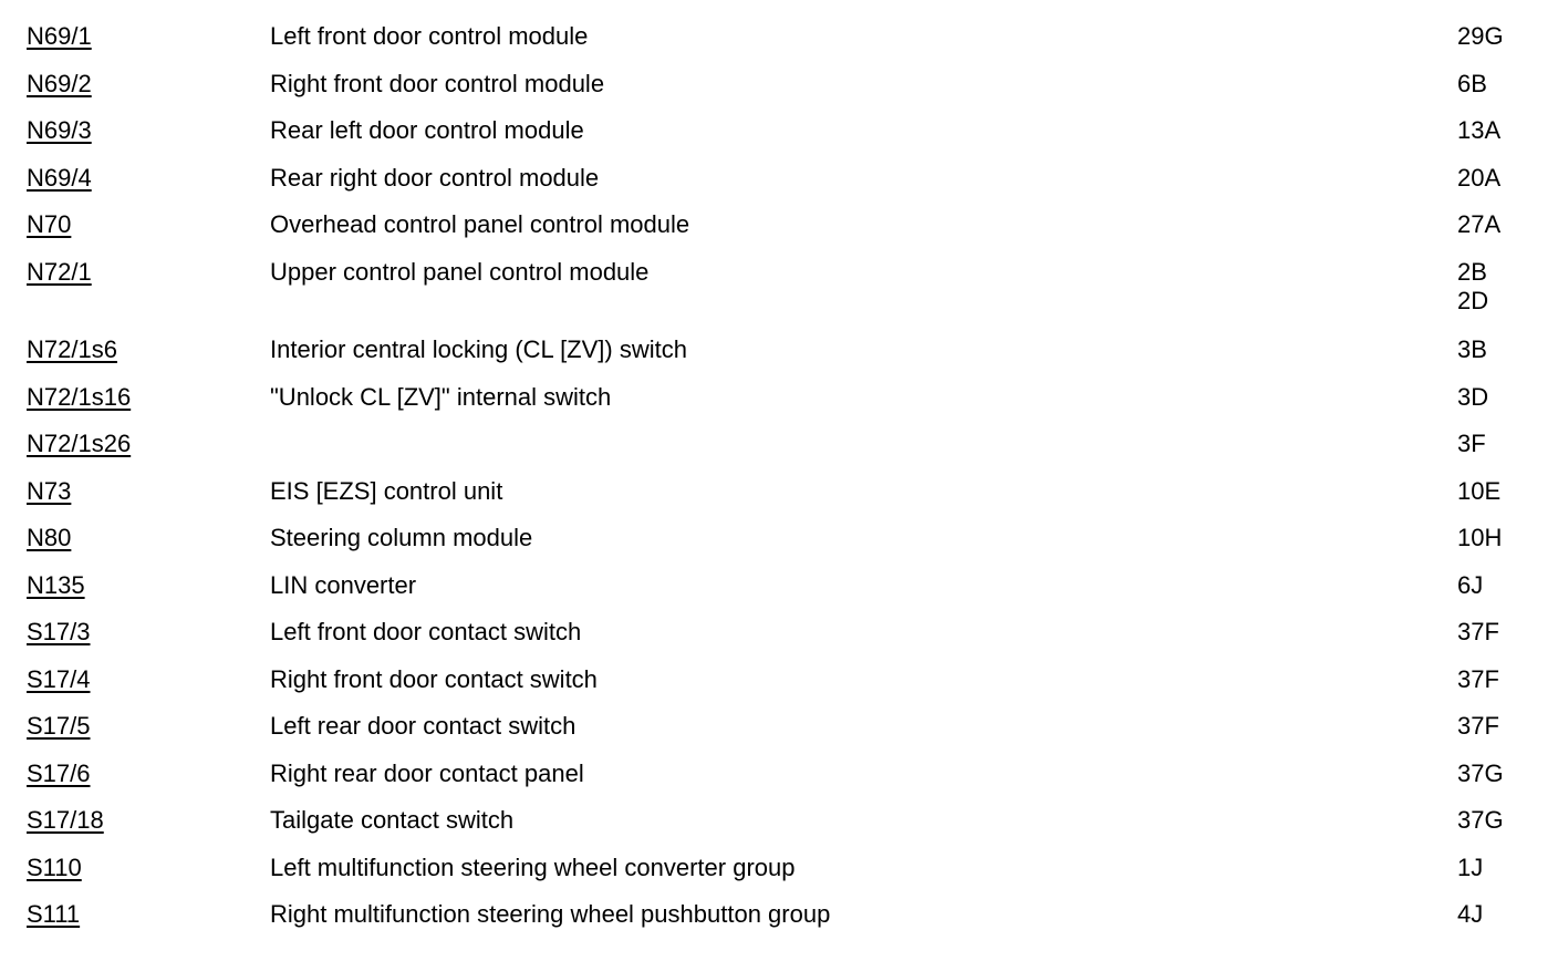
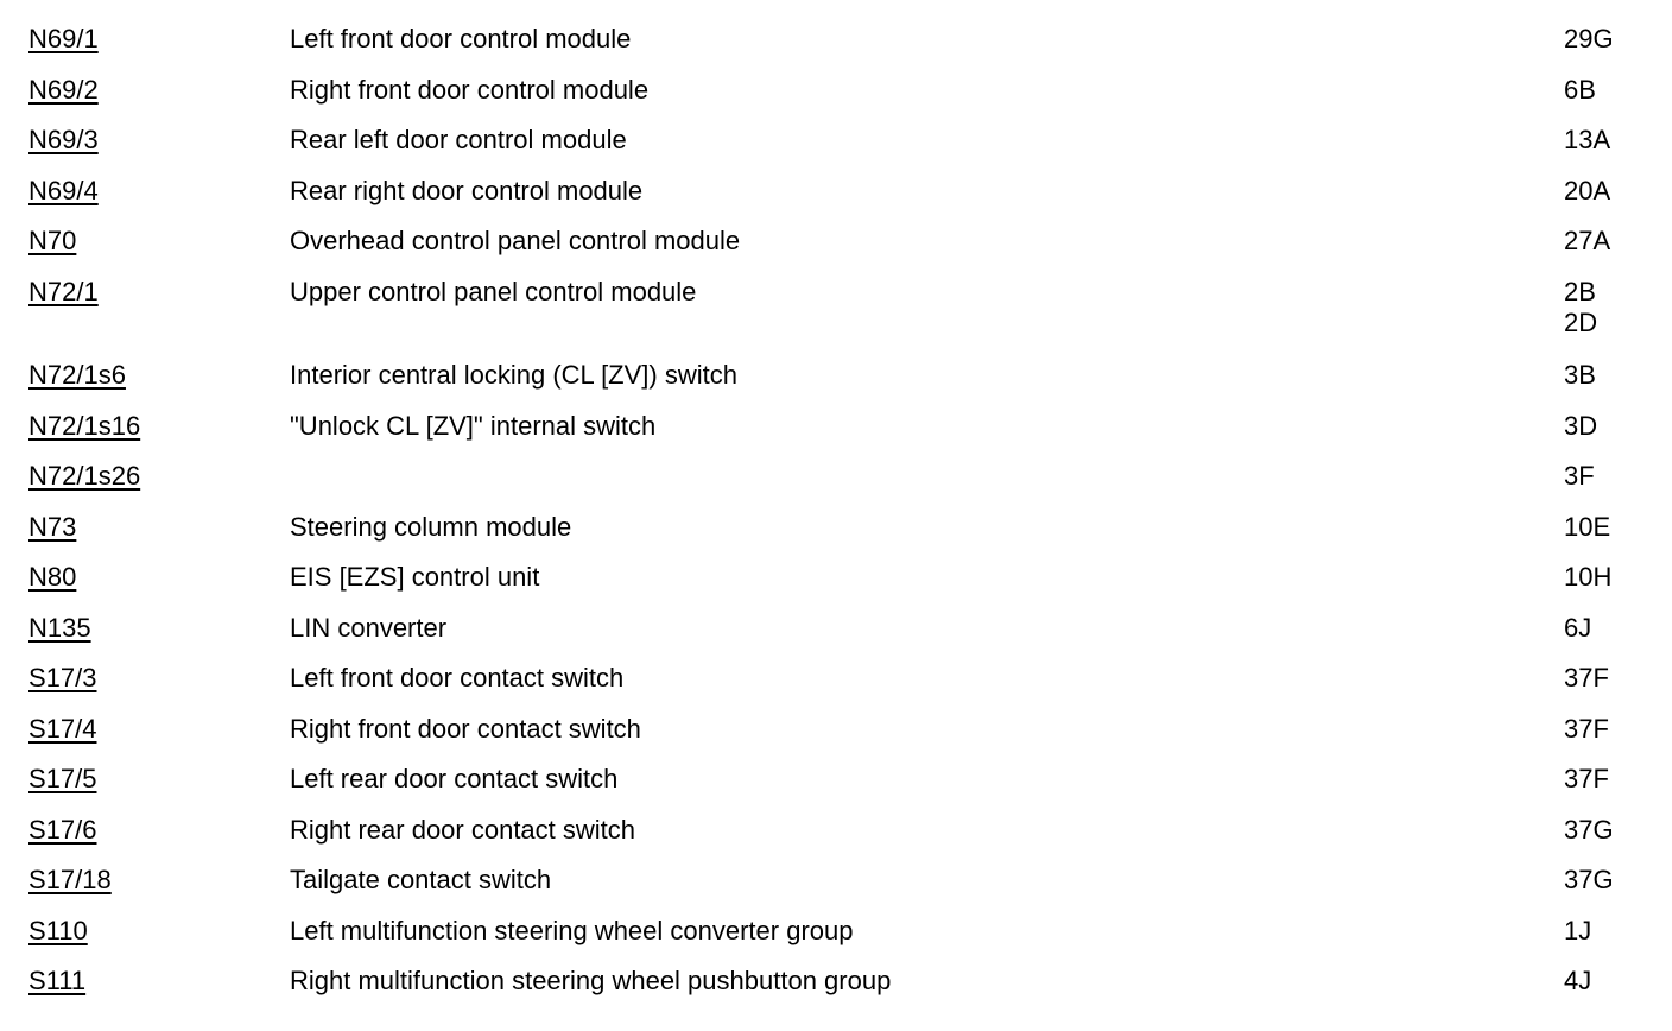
  N69/1
  Left front door control module
  29G
  N69/2
  Right front door control module
  6B
  N69/3
  Rear left door control module
  13A
  N69/4
  Rear right door control module
  20A
  N70
  Overhead control panel control module
  27A
  N72/1
  Upper control panel control module
  2B
  2D
  N72/1s6
  Interior central locking (CL [ZV]) switch
  3B
  N72/1s16
  "Unlock CL [ZV]" internal switch
  3D
  N72/1s26
  3F
  N73
- EIS [EZS] control unit
+ Steering column module
  10E
  N80
- Steering column module
+ EIS [EZS] control unit
  10H
  N135
  LIN converter
  6J
  S17/3
  Left front door contact switch
  37F
  S17/4
  Right front door contact switch
  37F
  S17/5
  Left rear door contact switch
  37F
  S17/6
- Right rear door contact panel
+ Right rear door contact switch
  37G
  S17/18
  Tailgate contact switch
  37G
  S110
  Left multifunction steering wheel converter group
  1J
  S111
  Right multifunction steering wheel pushbutton group
  4J
